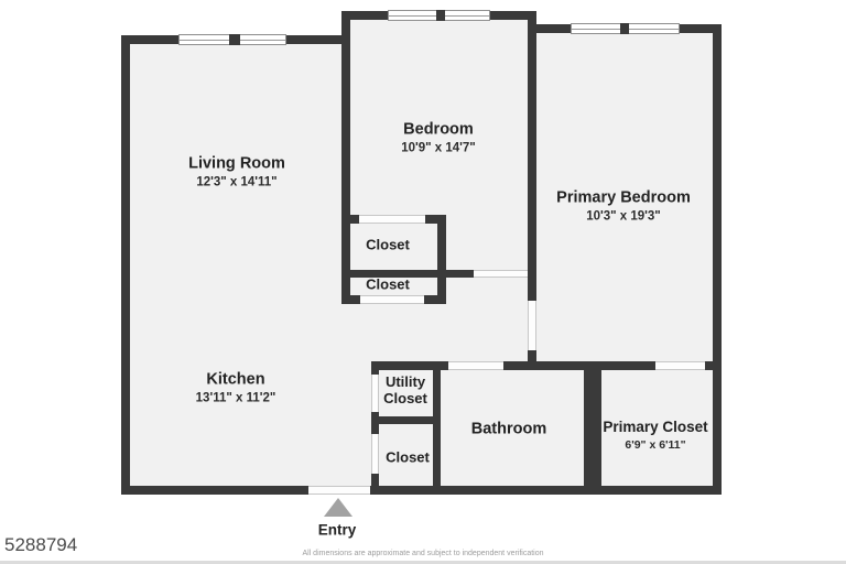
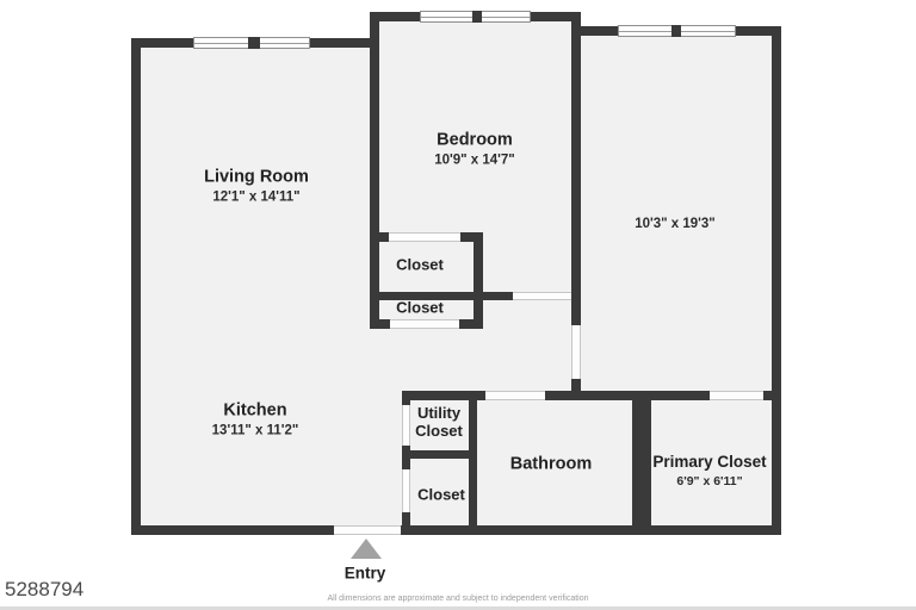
  Living Room
- 12'3" x 14'11"
+ 12'1" x 14'11"
  Bedroom
  10'9" x 14'7"
- Primary Bedroom
  10'3" x 19'3"
  Kitchen
  13'11" x 11'2"
  Closet
  Closet
  Utility Closet
  Closet
  Bathroom
  Primary Closet
  6'9" x 6'11"
  Entry
  5288794
